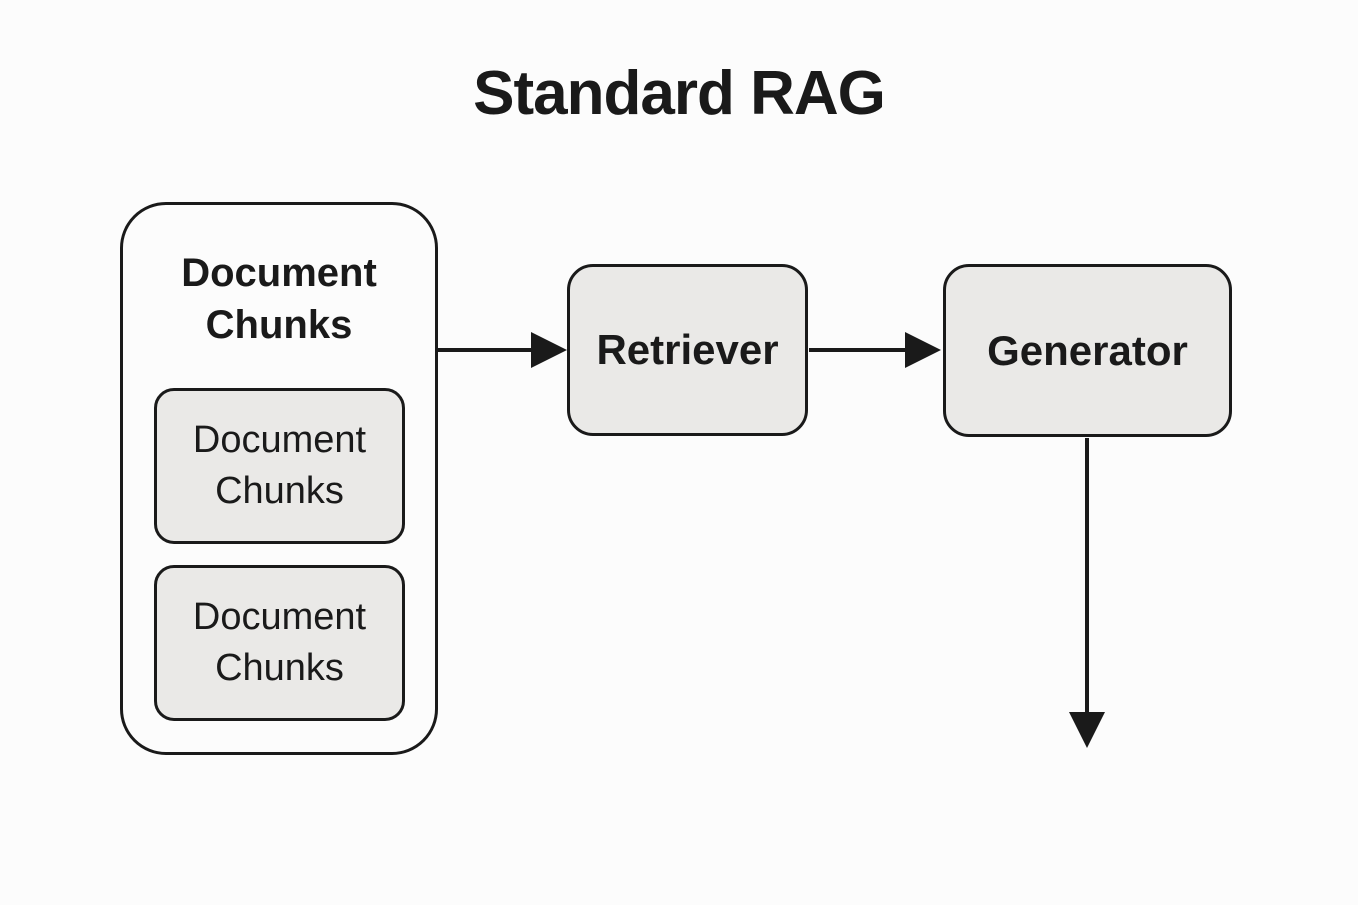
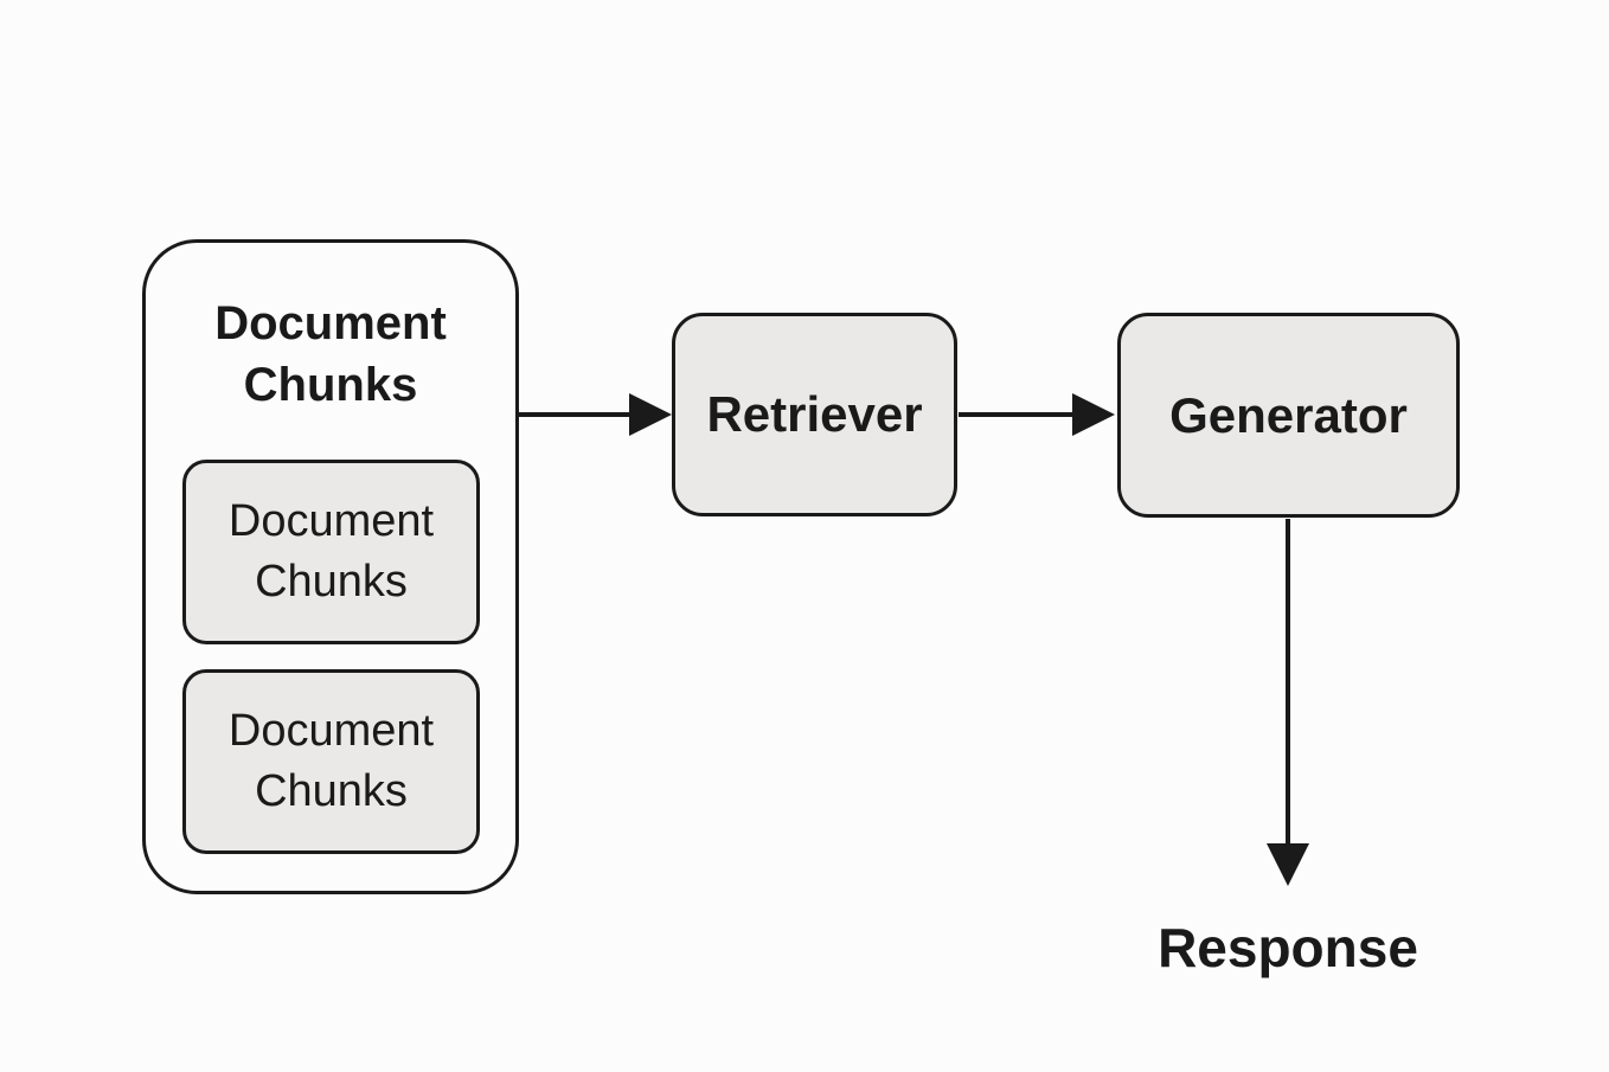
- Standard RAG
  Document Chunks
  Document Chunks
  Document Chunks
  Retriever
  Generator
+ Response
